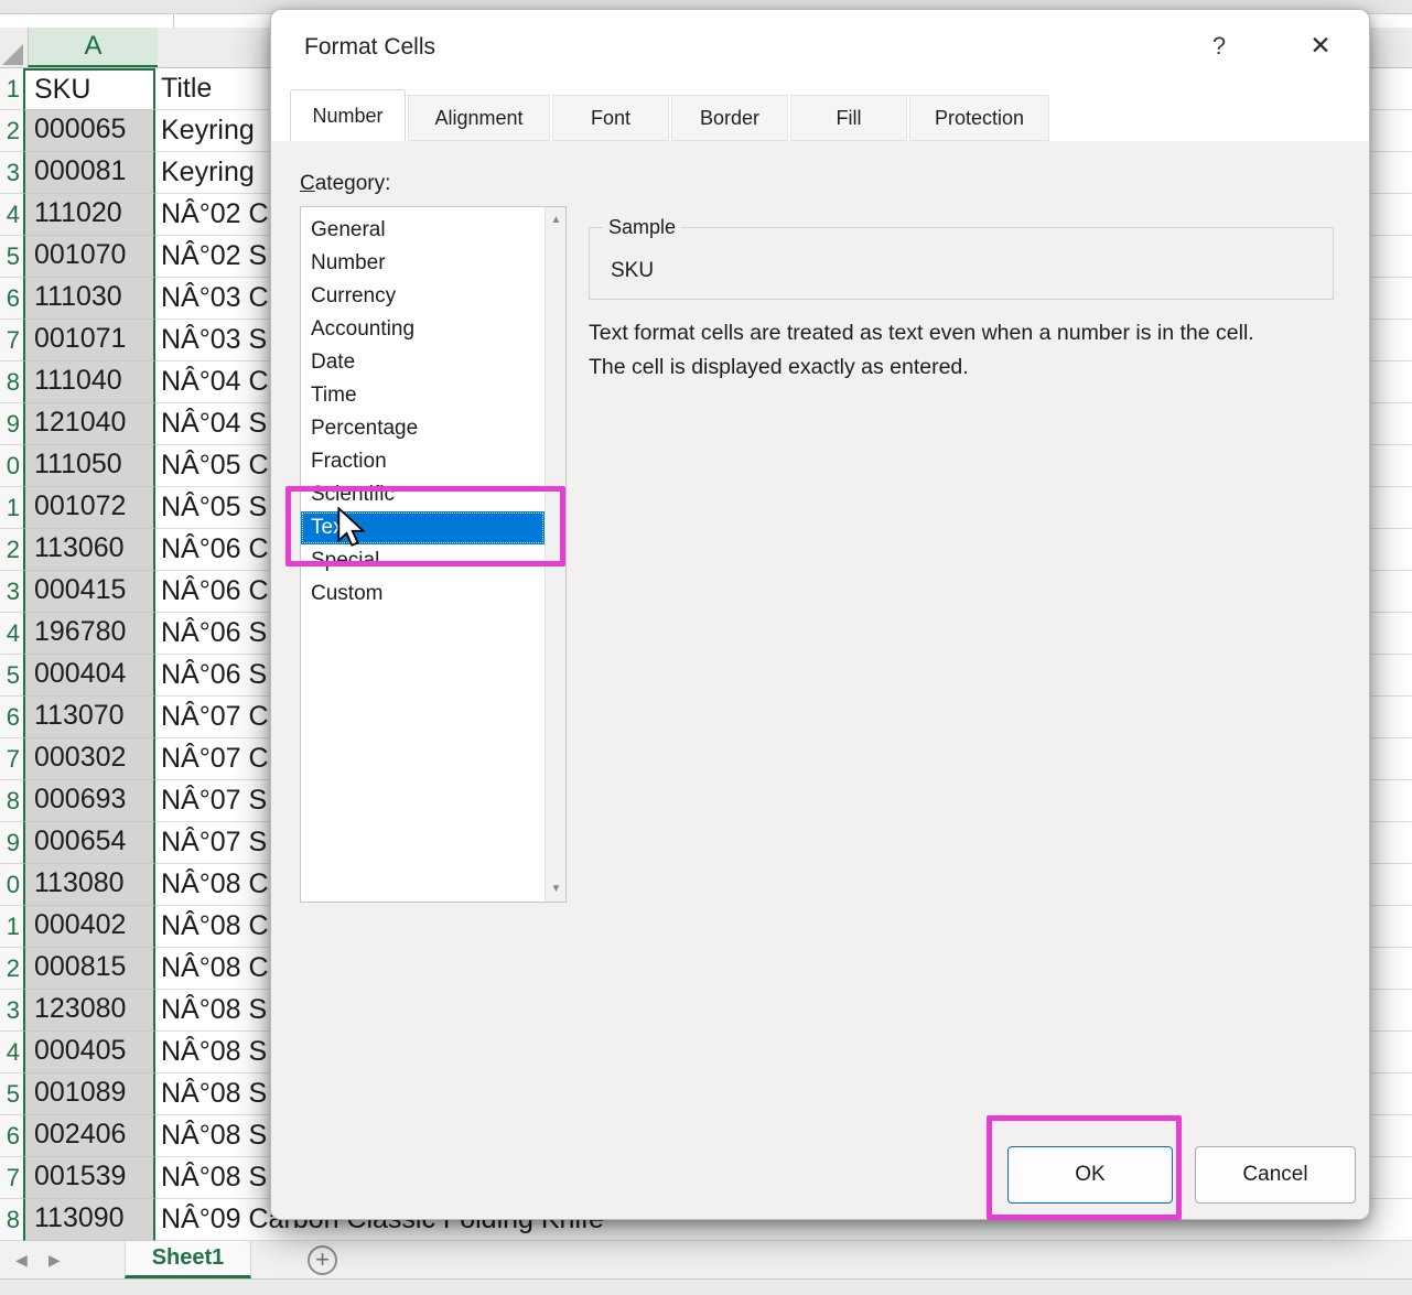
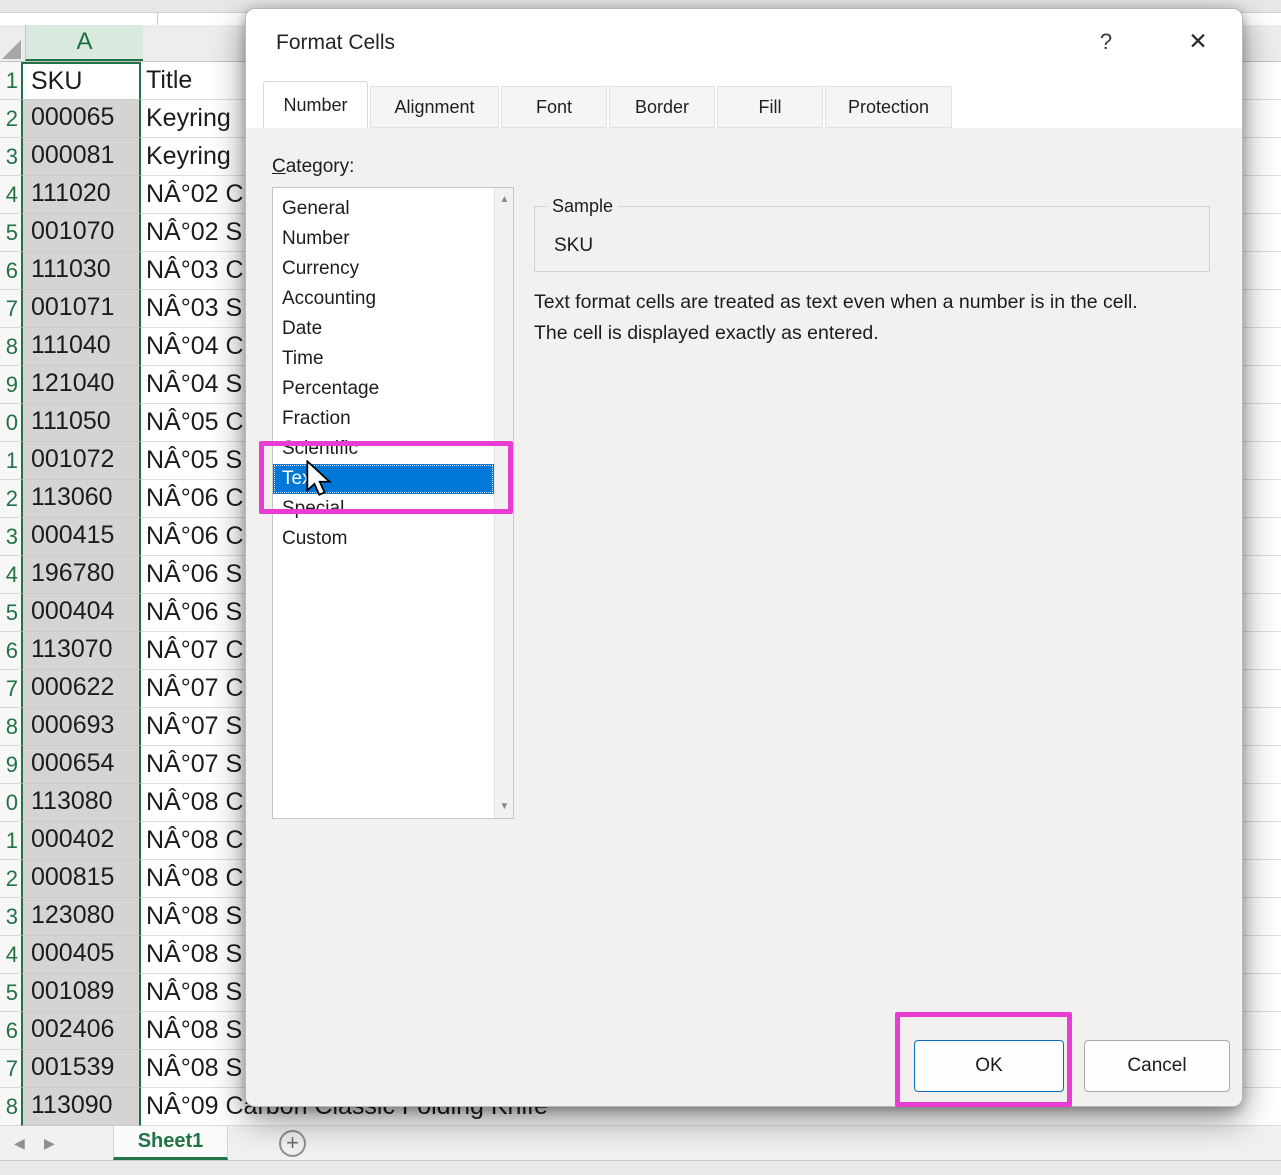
  A
  1
  SKU
  Title
  2
  000065
  Keyring
  3
  000081
  Keyring
  4
  111020
  NÂ°02 C
  5
  001070
  NÂ°02 S
  6
  111030
  NÂ°03 C
  7
  001071
  NÂ°03 S
  8
  111040
  NÂ°04 C
  9
  121040
  NÂ°04 S
  0
  111050
  NÂ°05 C
  1
  001072
  NÂ°05 S
  2
  113060
  NÂ°06 C
  3
  000415
  NÂ°06 C
  4
  196780
  NÂ°06 S
  5
  000404
  NÂ°06 S
  6
  113070
  NÂ°07 C
  7
- 000302
+ 000622
  NÂ°07 C
  8
  000693
  NÂ°07 S
  9
  000654
  NÂ°07 S
  0
  113080
  NÂ°08 C
  1
  000402
  NÂ°08 C
  2
  000815
  NÂ°08 C
  3
  123080
  NÂ°08 S
  4
  000405
  NÂ°08 S
  5
  001089
  NÂ°08 S
  6
  002406
  NÂ°08 S
  7
  001539
  NÂ°08 S
  8
  113090
  ◀
  ▶
  Sheet1
  +
  Format Cells
  ?
  ✕
  Number
  Alignment
  Font
  Border
  Fill
  Protection
  Category:
  General
  Number
  Currency
  Accounting
  Date
  Time
  Percentage
  Fraction
  Scientific
  Special
  Custom
  ▲
  ▼
  Sample
  SKU
  Text format cells are treated as text even when a number is in the cell.
  The cell is displayed exactly as entered.
  OK
  Cancel
